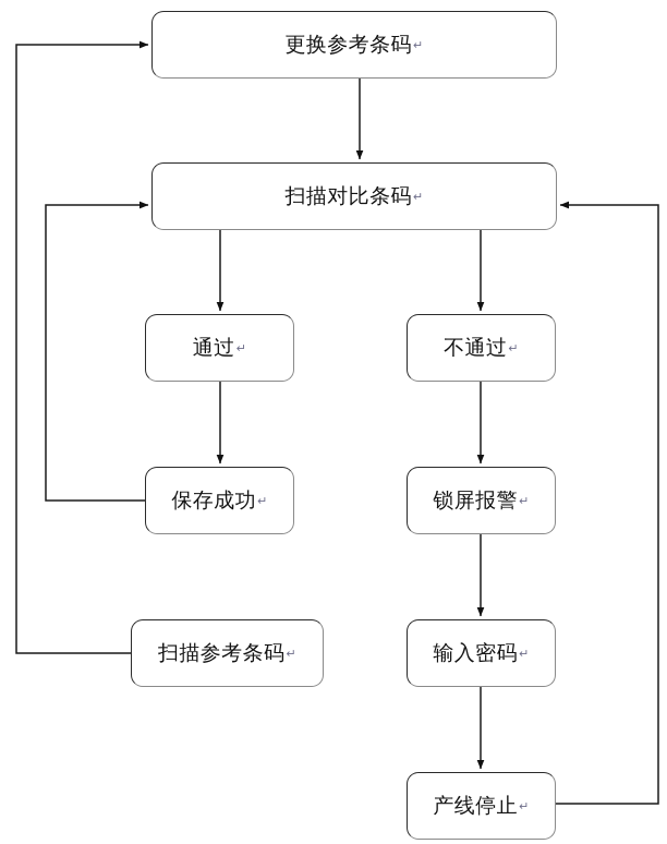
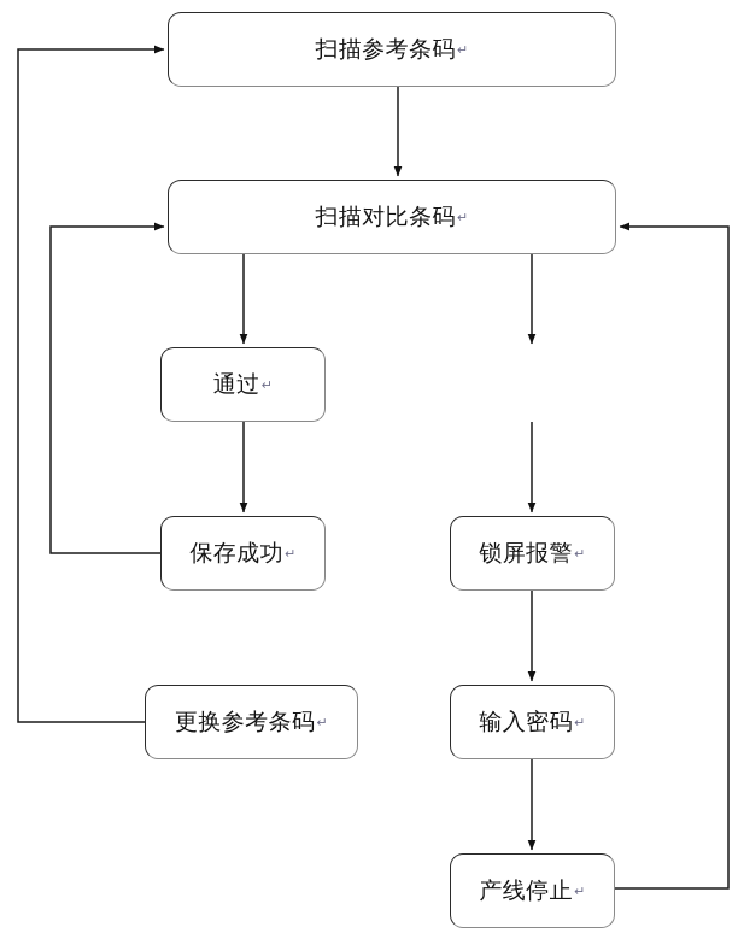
- 更换参考条码↵
+ 扫描参考条码↵
  扫描对比条码↵
  通过↵
- 不通过↵
  保存成功↵
  锁屏报警↵
- 扫描参考条码↵
+ 更换参考条码↵
  输入密码↵
  产线停止↵
